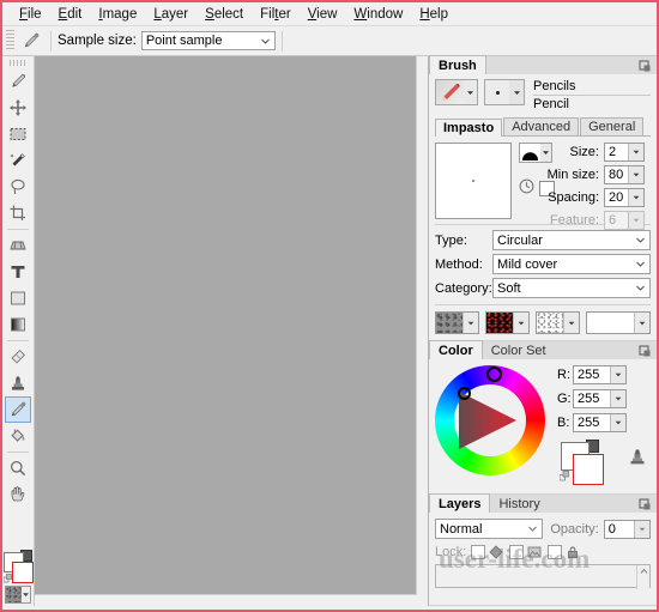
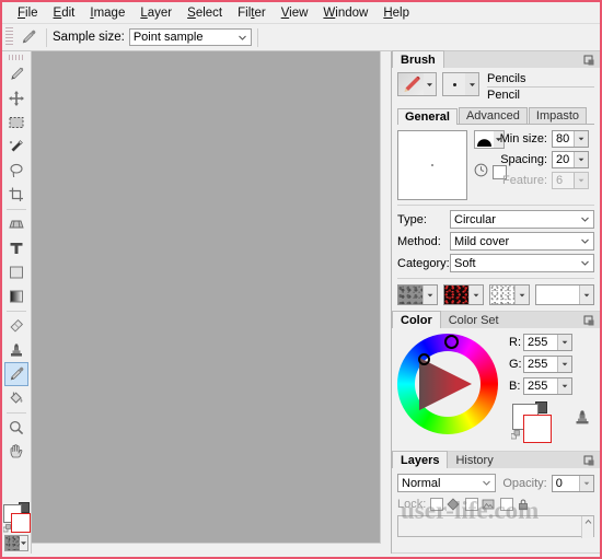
  File
  Edit
  Image
  Layer
  Select
  Filter
  View
  Window
  Help
  Sample size:
  Point sample
  Brush
  Pencils
  Pencil
- Impasto
+ General
  Advanced
- General
+ Impasto
- Size:
- 2
  Min size:
  80
  Spacing:
  20
  Feature:
  6
  Type:
  Circular
  Method:
  Mild cover
  Category:
  Soft
  Color
  Color Set
  R:
  255
  G:
  255
  B:
  255
  Layers
  History
  Normal
  Opacity:
  0
  Lock:
  user-life.com
